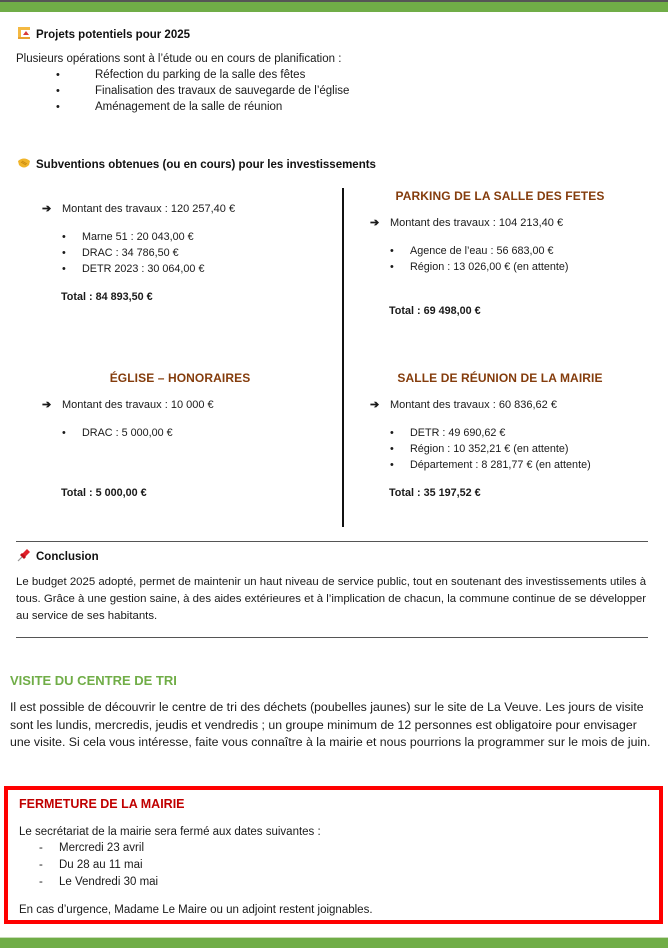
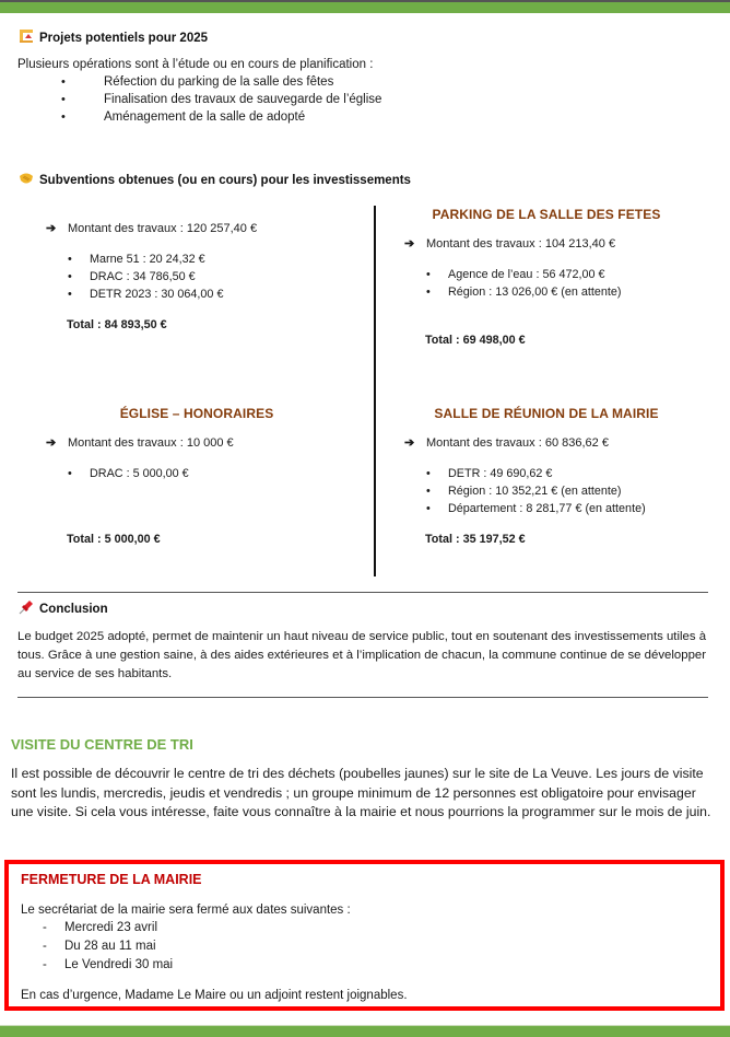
  Projets potentiels pour 2025
  Plusieurs opérations sont à l’étude ou en cours de planification :
  •
  Réfection du parking de la salle des fêtes
  •
  Finalisation des travaux de sauvegarde de l’église
  •
- Aménagement de la salle de réunion
+ Aménagement de la salle de adopté
  Subventions obtenues (ou en cours) pour les investissements
  ➔ Montant des travaux : 120 257,40 €
- Marne 51 : 20 043,00 €
+ Marne 51 : 20 24,32 €
  DRAC : 34 786,50 €
  DETR 2023 : 30 064,00 €
  Total : 84 893,50 €
  PARKING DE LA SALLE DES FETES
  ➔ Montant des travaux : 104 213,40 €
- Agence de l’eau : 56 683,00 €
+ Agence de l’eau : 56 472,00 €
  Région : 13 026,00 € (en attente)
  Total : 69 498,00 €
  ÉGLISE – HONORAIRES
  ➔ Montant des travaux : 10 000 €
  DRAC : 5 000,00 €
  Total : 5 000,00 €
  SALLE DE RÉUNION DE LA MAIRIE
  ➔ Montant des travaux : 60 836,62 €
  DETR : 49 690,62 €
  Région : 10 352,21 € (en attente)
  Département : 8 281,77 € (en attente)
  Total : 35 197,52 €
  Conclusion
  Le budget 2025 adopté, permet de maintenir un haut niveau de service public, tout en soutenant des investissements utiles à tous. Grâce à une gestion saine, à des aides extérieures et à l’implication de chacun, la commune continue de se développer au service de ses habitants.
  VISITE DU CENTRE DE TRI
  Il est possible de découvrir le centre de tri des déchets (poubelles jaunes) sur le site de La Veuve. Les jours de visite sont les lundis, mercredis, jeudis et vendredis ; un groupe minimum de 12 personnes est obligatoire pour envisager une visite. Si cela vous intéresse, faite vous connaître à la mairie et nous pourrions la programmer sur le mois de juin.
  FERMETURE DE LA MAIRIE
  Le secrétariat de la mairie sera fermé aux dates suivantes :
  Mercredi 23 avril
  Du 28 au 11 mai
  Le Vendredi 30 mai
  En cas d’urgence, Madame Le Maire ou un adjoint restent joignables.
